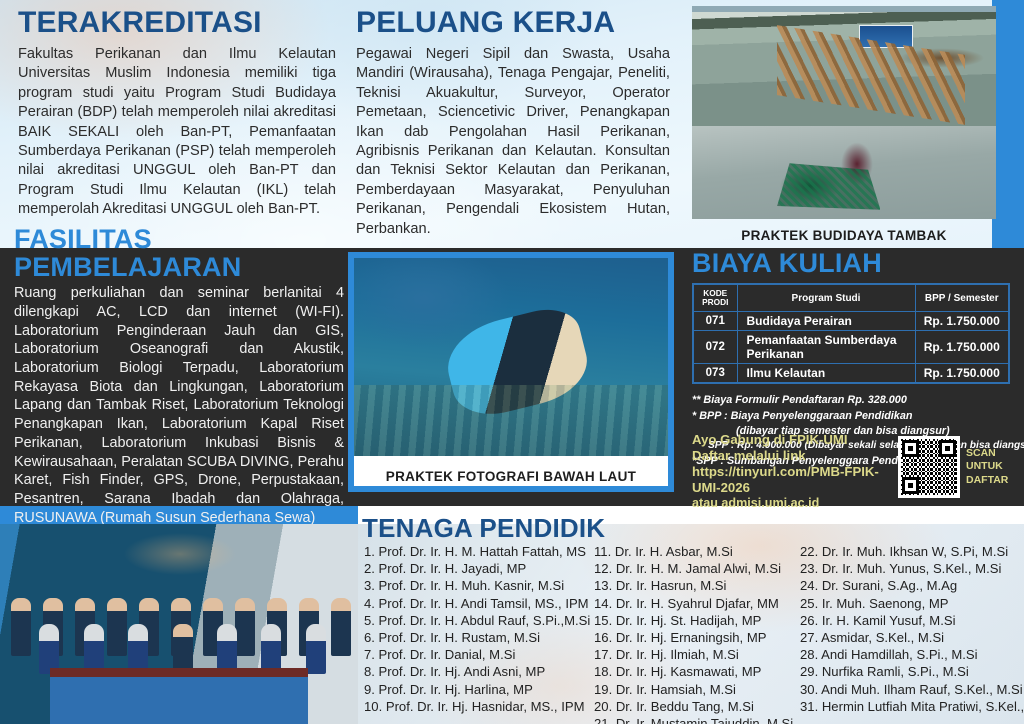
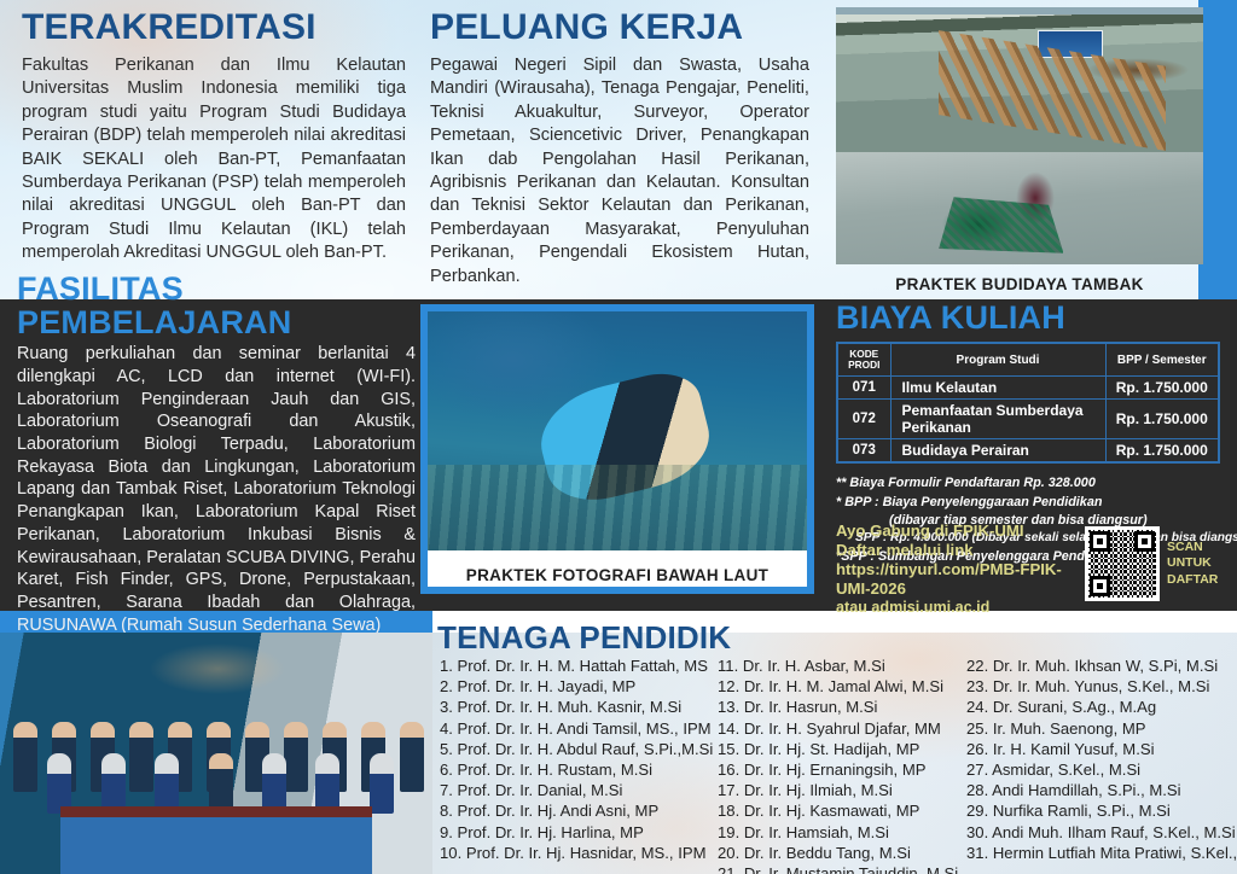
  TERAKREDITASI
  Fakultas Perikanan dan Ilmu Kelautan Universitas Muslim Indonesia memiliki tiga program studi yaitu Program Studi Budidaya Perairan (BDP) telah memperoleh nilai akreditasi BAIK SEKALI oleh Ban-PT, Pemanfaatan Sumberdaya Perikanan (PSP) telah memperoleh nilai akreditasi UNGGUL oleh Ban-PT dan Program Studi Ilmu Kelautan (IKL) telah memperolah Akreditasi UNGGUL oleh Ban-PT.
  PELUANG KERJA
  Pegawai Negeri Sipil dan Swasta, Usaha Mandiri (Wirausaha), Tenaga Pengajar, Peneliti, Teknisi Akuakultur, Surveyor, Operator Pemetaan, Sciencetivic Driver, Penangkapan Ikan dab Pengolahan Hasil Perikanan, Agribisnis Perikanan dan Kelautan. Konsultan dan Teknisi Sektor Kelautan dan Perikanan, Pemberdayaan Masyarakat, Penyuluhan Perikanan, Pengendali Ekosistem Hutan, Perbankan.
  PRAKTEK BUDIDAYA TAMBAK
  FASILITAS
  PEMBELAJARAN
  Ruang perkuliahan dan seminar berlanitai 4 dilengkapi AC, LCD dan internet (WI-FI). Laboratorium Penginderaan Jauh dan GIS, Laboratorium Oseanografi dan Akustik, Laboratorium Biologi Terpadu, Laboratorium Rekayasa Biota dan Lingkungan, Laboratorium Lapang dan Tambak Riset, Laboratorium Teknologi Penangkapan Ikan, Laboratorium Kapal Riset Perikanan, Laboratorium Inkubasi Bisnis & Kewirausahaan, Peralatan SCUBA DIVING, Perahu Karet, Fish Finder, GPS, Drone, Perpustakaan, Pesantren, Sarana Ibadah dan Olahraga, RUSUNAWA (Rumah Susun Sederhana Sewa)
  PRAKTEK FOTOGRAFI BAWAH LAUT
  BIAYA KULIAH
  KODE PRODI	Program Studi	BPP / Semester
- 071	Budidaya Perairan	Rp. 1.750.000
+ 071	Ilmu Kelautan	Rp. 1.750.000
  072	Pemanfaatan Sumberdaya Perikanan	Rp. 1.750.000
- 073	Ilmu Kelautan	Rp. 1.750.000
+ 073	Budidaya Perairan	Rp. 1.750.000
  ** Biaya Formulir Pendaftaran Rp. 328.000
  * BPP : Biaya Penyelenggaraan Pendidikan
  (dibayar tiap semester dan bisa diangsur)
  SPP : Rp. 4.000.000 (Dibayar sekali selan bisa diangs
  *SPP : Sumbangan Penyelenggara Pend
  Ayo Gabung di FPIK-UMI
  Daftar melalui link
  https://tinyurl.com/PMB-FPIK-UMI-2026
  atau admisi.umi.ac.id
  SCAN
  UNTUK
  DAFTAR
  TENAGA PENDIDIK
  1. Prof. Dr. Ir. H. M. Hattah Fattah, MS
  2. Prof. Dr. Ir. H. Jayadi, MP
  3. Prof. Dr. Ir. H. Muh. Kasnir, M.Si
  4. Prof. Dr. Ir. H. Andi Tamsil, MS., IPM
  5. Prof. Dr. Ir. H. Abdul Rauf, S.Pi.,M.Si
  6. Prof. Dr. Ir. H. Rustam, M.Si
  7. Prof. Dr. Ir. Danial, M.Si
  8. Prof. Dr. Ir. Hj. Andi Asni, MP
  9. Prof. Dr. Ir. Hj. Harlina, MP
  10. Prof. Dr. Ir. Hj. Hasnidar, MS., IPM
  11. Dr. Ir. H. Asbar, M.Si
  12. Dr. Ir. H. M. Jamal Alwi, M.Si
  13. Dr. Ir. Hasrun, M.Si
  14. Dr. Ir. H. Syahrul Djafar, MM
  15. Dr. Ir. Hj. St. Hadijah, MP
  16. Dr. Ir. Hj. Ernaningsih, MP
  17. Dr. Ir. Hj. Ilmiah, M.Si
  18. Dr. Ir. Hj. Kasmawati, MP
  19. Dr. Ir. Hamsiah, M.Si
  20. Dr. Ir. Beddu Tang, M.Si
  22. Dr. Ir. Muh. Ikhsan W, S.Pi, M.Si
  23. Dr. Ir. Muh. Yunus, S.Kel., M.Si
  24. Dr. Surani, S.Ag., M.Ag
  25. Ir. Muh. Saenong, MP
  26. Ir. H. Kamil Yusuf, M.Si
  27. Asmidar, S.Kel., M.Si
  28. Andi Hamdillah, S.Pi., M.Si
  29. Nurfika Ramli, S.Pi., M.Si
  30. Andi Muh. Ilham Rauf, S.Kel., M.Si
  31. Hermin Lutfiah Mita Pratiwi, S.Kel.,
